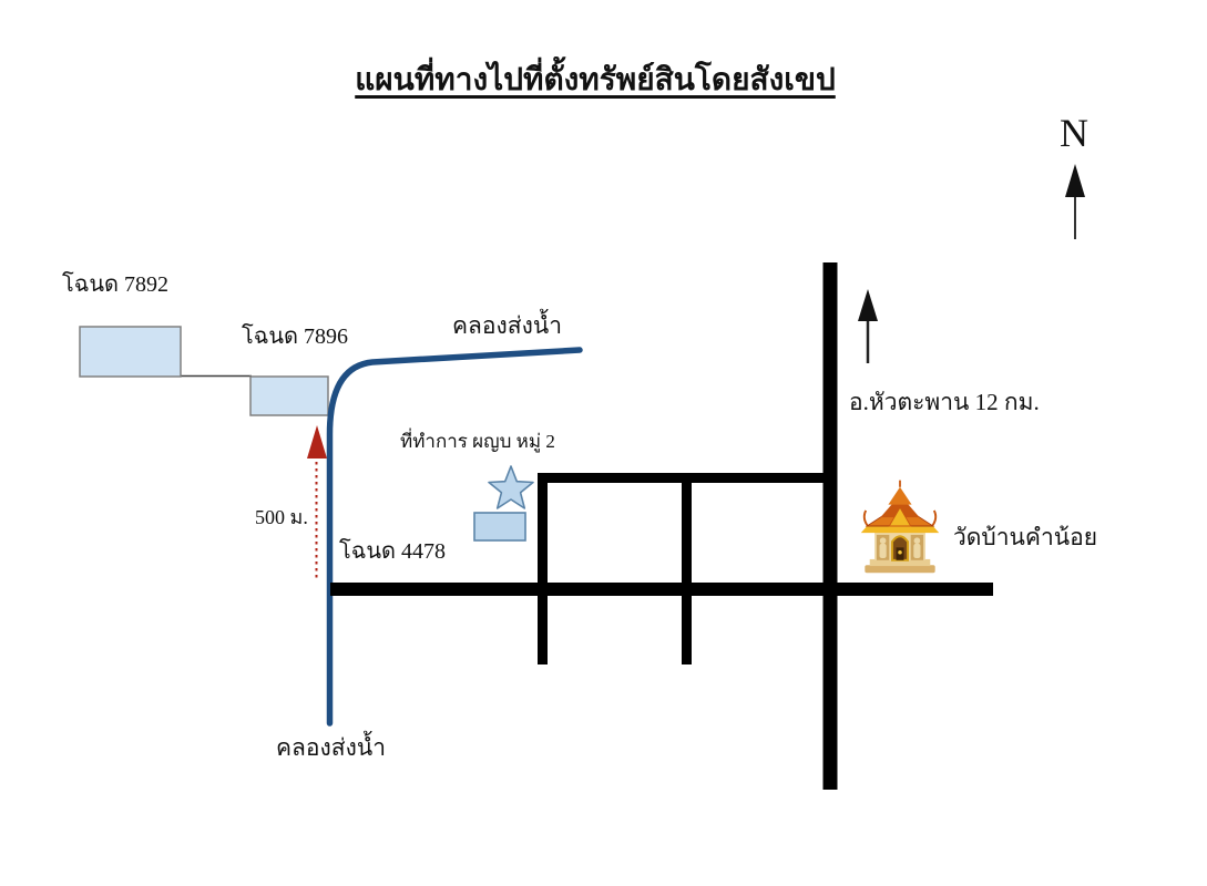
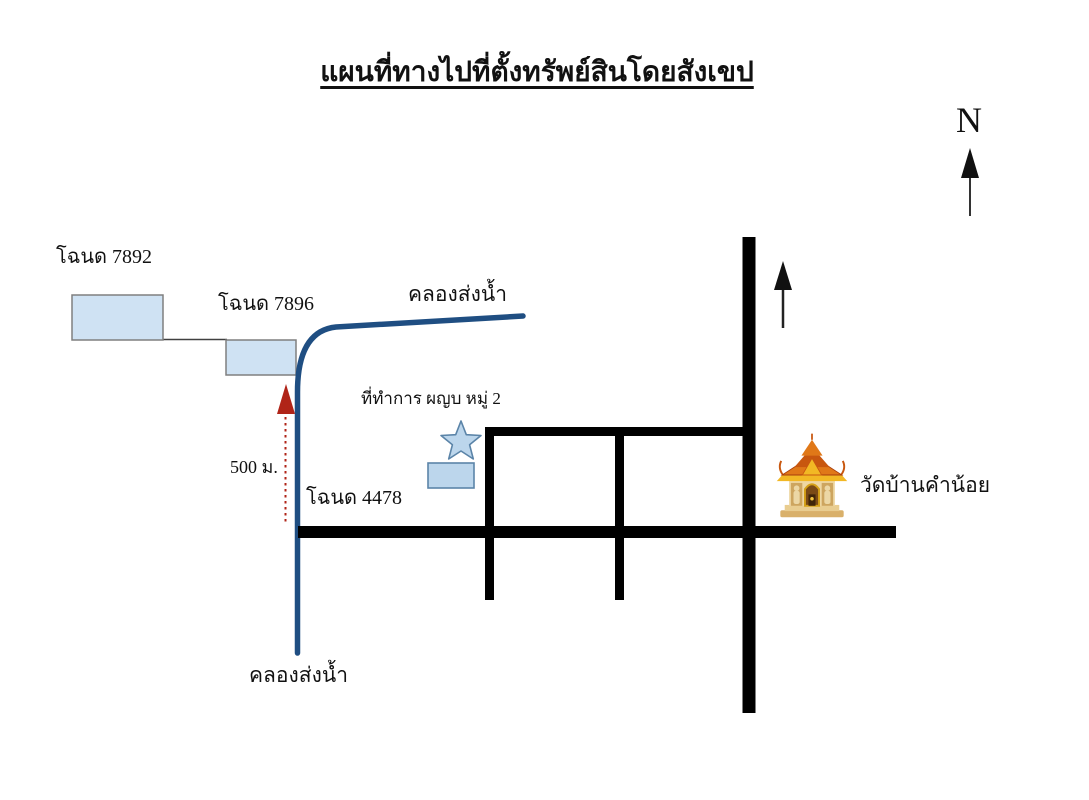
  แผนที่ทางไปที่ตั้งทรัพย์สินโดยสังเขป
  N
  โฉนด 7892
  โฉนด 7896
  คลองส่งน้ำ
  ที่ทำการ ผญบ หมู่ 2
  500 ม.
  โฉนด 4478
- อ.หัวตะพาน 12 กม.
  วัดบ้านคำน้อย
  คลองส่งน้ำ
